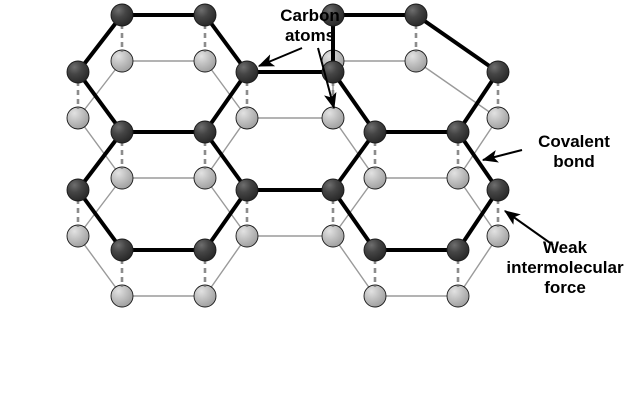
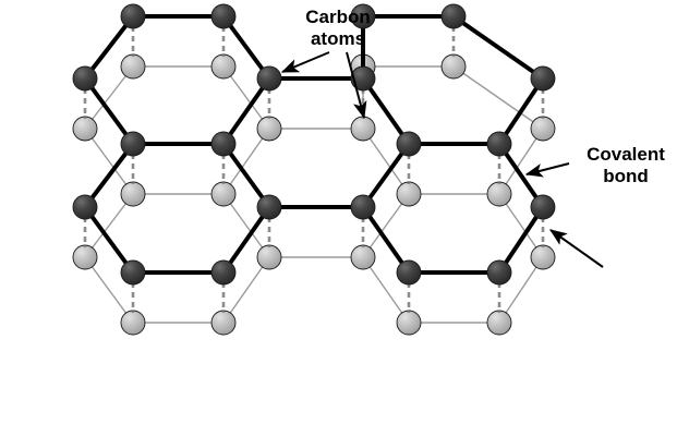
  Carbon
  atoms
  Covalent
  bond
- Weak
- intermolecular
- force
